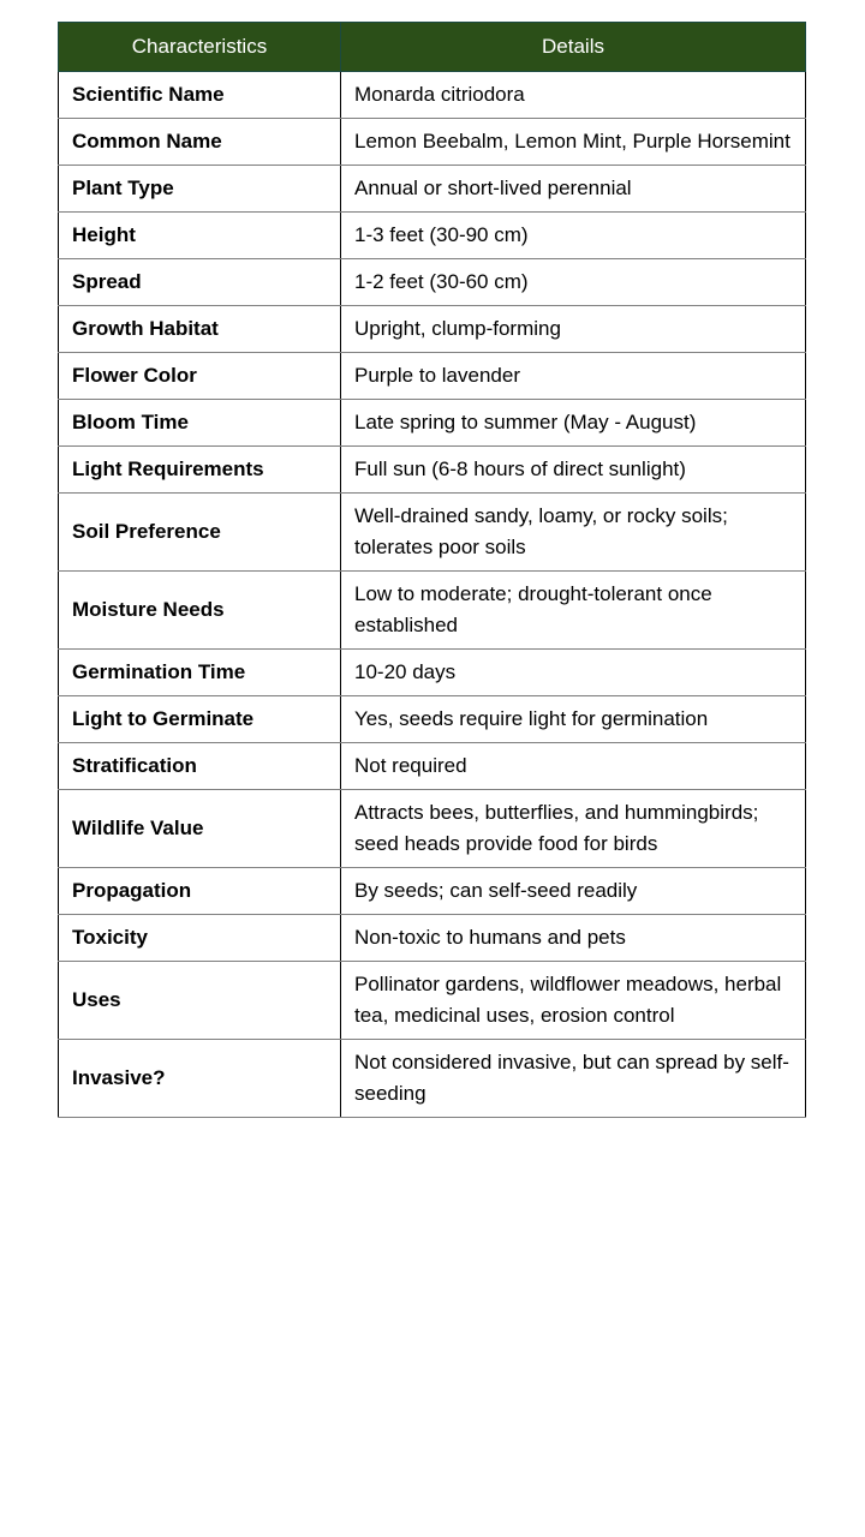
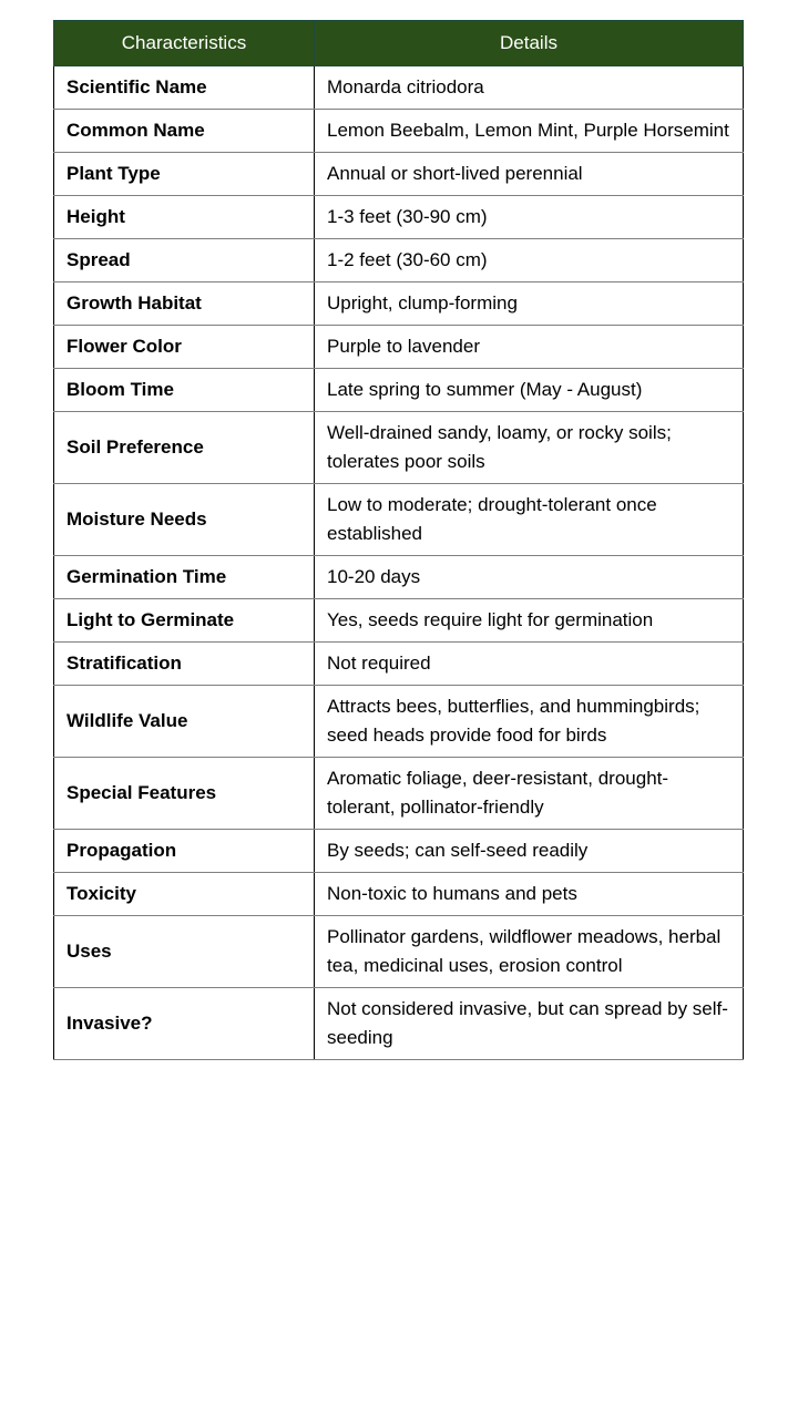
  Characteristics	Details
  Scientific Name	Monarda citriodora
  Common Name	Lemon Beebalm, Lemon Mint, Purple Horsemint
  Plant Type	Annual or short-lived perennial
  Height	1-3 feet (30-90 cm)
  Spread	1-2 feet (30-60 cm)
  Growth Habitat	Upright, clump-forming
  Flower Color	Purple to lavender
  Bloom Time	Late spring to summer (May - August)
- Light Requirements	Full sun (6-8 hours of direct sunlight)
  Soil Preference	Well-drained sandy, loamy, or rocky soils; tolerates poor soils
  Moisture Needs	Low to moderate; drought-tolerant once established
  Germination Time	10-20 days
  Light to Germinate	Yes, seeds require light for germination
  Stratification	Not required
  Wildlife Value	Attracts bees, butterflies, and hummingbirds; seed heads provide food for birds
+ Special Features	Aromatic foliage, deer-resistant, drought-tolerant, pollinator-friendly
  Propagation	By seeds; can self-seed readily
  Toxicity	Non-toxic to humans and pets
  Uses	Pollinator gardens, wildflower meadows, herbal tea, medicinal uses, erosion control
  Invasive?	Not considered invasive, but can spread by self-seeding
